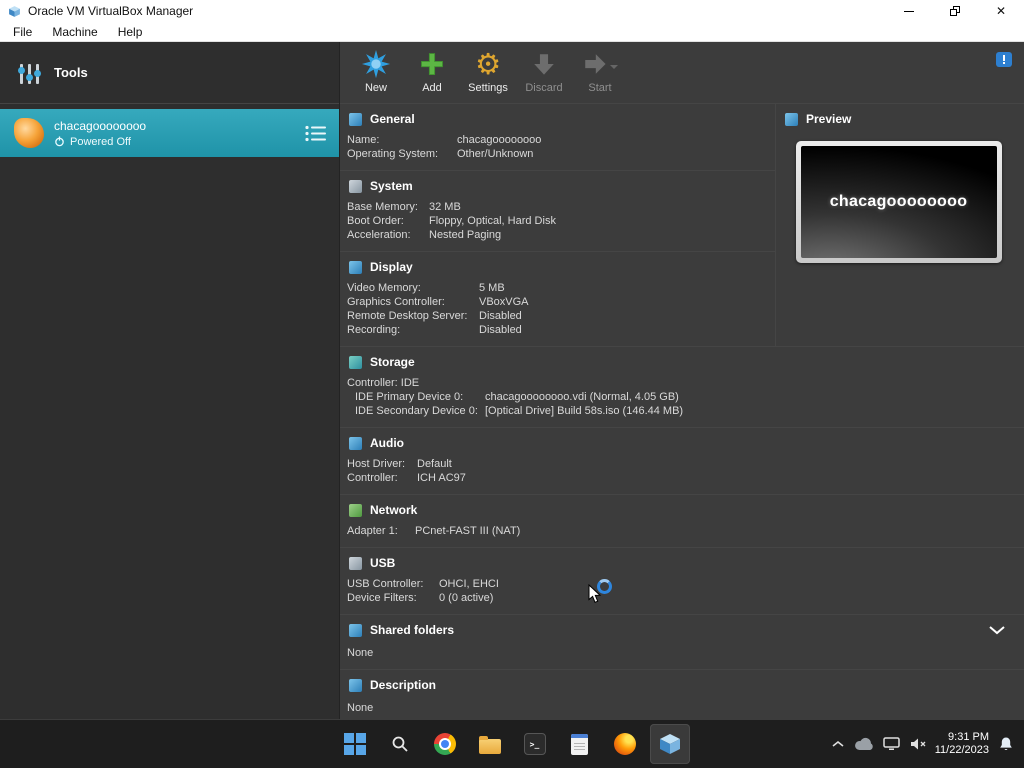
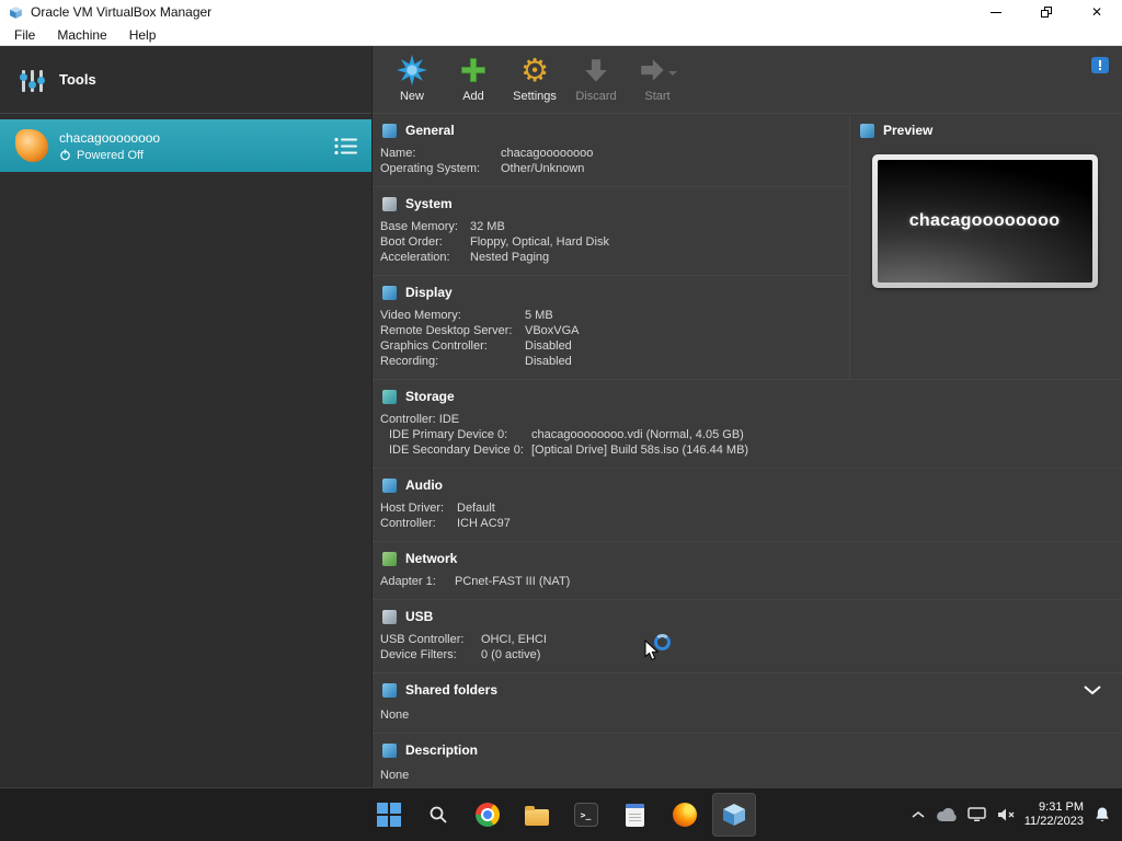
  Oracle VM VirtualBox Manager
  ✕
  File
  Machine
  Help
  Tools
  chacagoooooooo
  Powered Off
  New
  Add
  ⚙
  Settings
  Discard
  Start
  General
  Name:
  chacagoooooooo
  Operating System:
  Other/Unknown
  System
  Base Memory:
  32 MB
  Boot Order:
  Floppy, Optical, Hard Disk
  Acceleration:
  Nested Paging
  Display
  Video Memory:
  5 MB
- Graphics Controller:
+ Remote Desktop Server:
  VBoxVGA
- Remote Desktop Server:
+ Graphics Controller:
  Disabled
  Recording:
  Disabled
  Preview
  chacagoooooooo
  Storage
  Controller: IDE
  IDE Primary Device 0:
  chacagoooooooo.vdi (Normal, 4.05 GB)
  IDE Secondary Device 0:
  [Optical Drive] Build 58s.iso (146.44 MB)
  Audio
  Host Driver:
  Default
  Controller:
  ICH AC97
  Network
  Adapter 1:
  PCnet-FAST III (NAT)
  USB
  USB Controller:
  OHCI, EHCI
  Device Filters:
  0 (0 active)
  Shared folders
  None
  Description
  None
  >_
  9:31 PM
  11/22/2023
